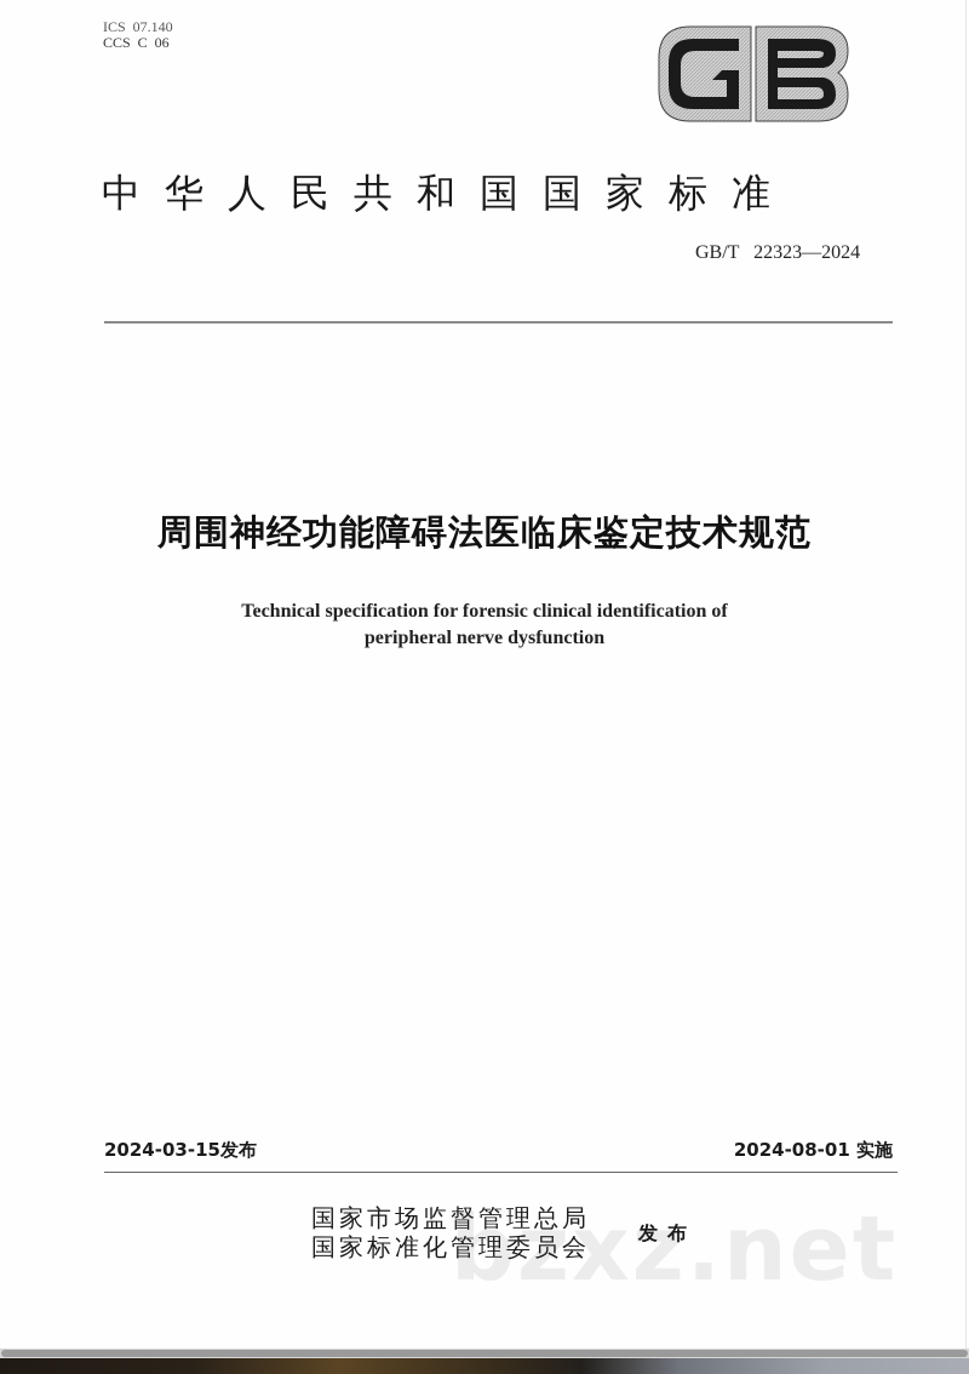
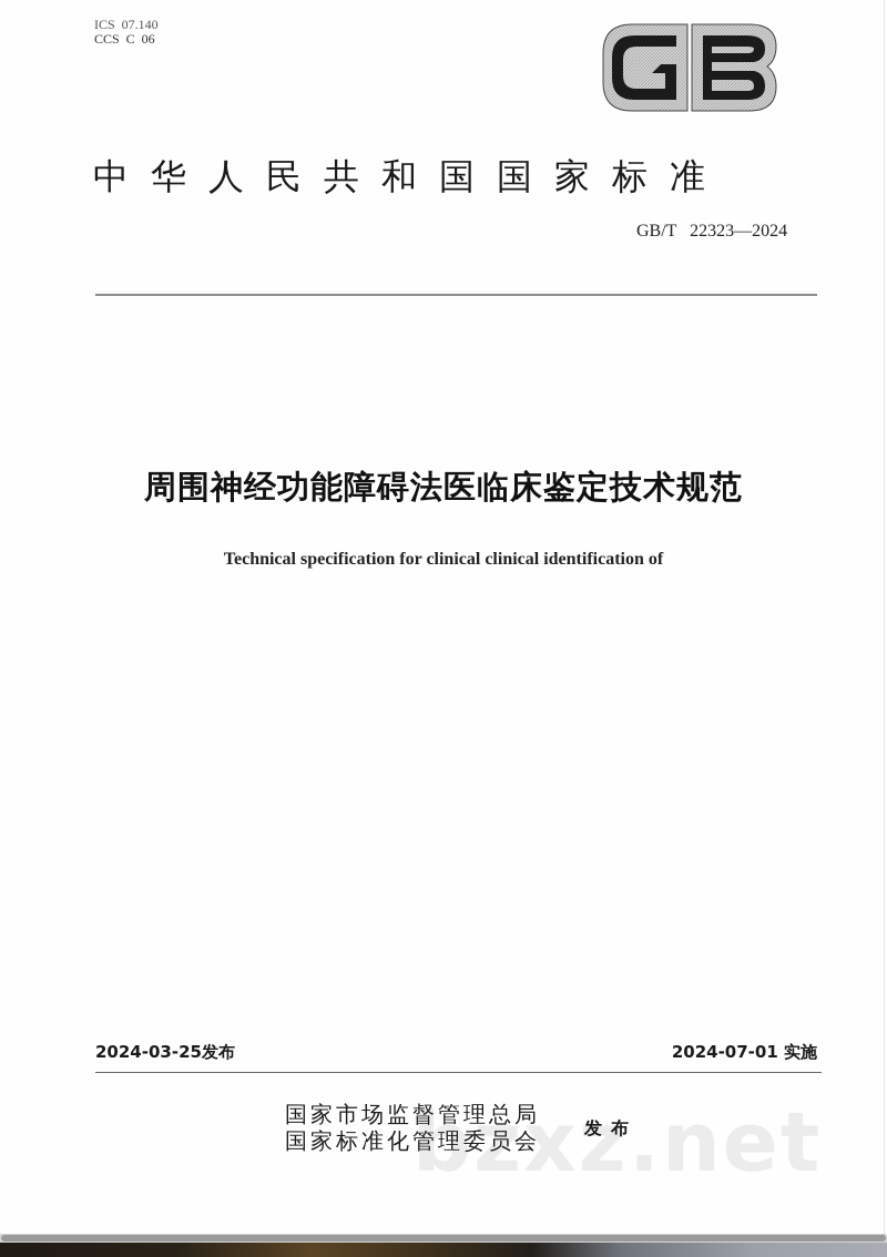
  ICS 07.140
  CCS C 06
  中华人民共和国国家标准
  GB/T 22323—2024
  周围神经功能障碍法医临床鉴定技术规范
- Technical specification for forensic clinical identification of
+ Technical specification for clinical clinical identification of
- peripheral nerve dysfunction
- 2024-03-15发布
+ 2024-03-25发布
- 2024-08-01 实施
+ 2024-07-01 实施
  bzxz.net
  国家市场监督管理总局
  国家标准化管理委员会
  发布
